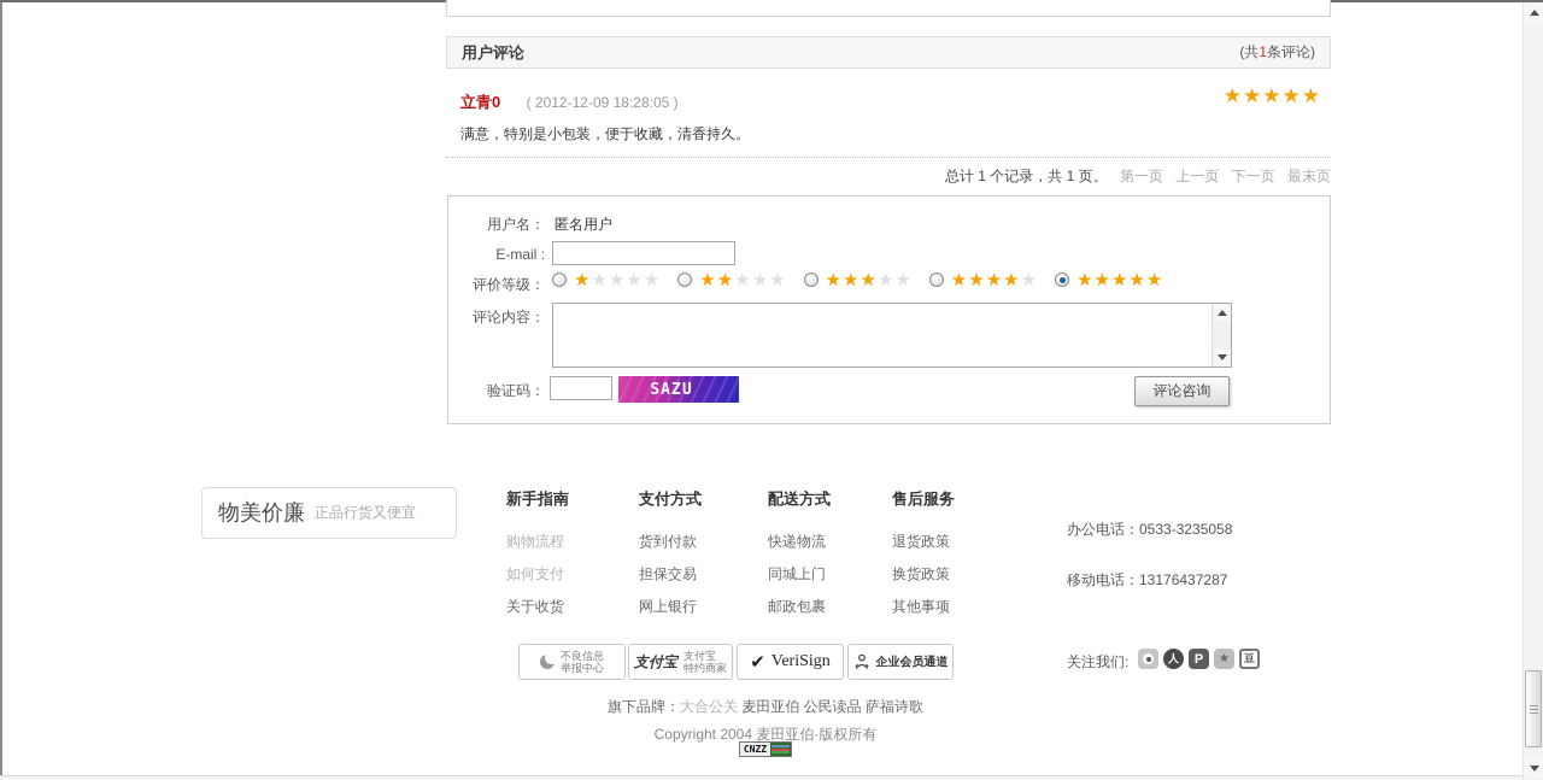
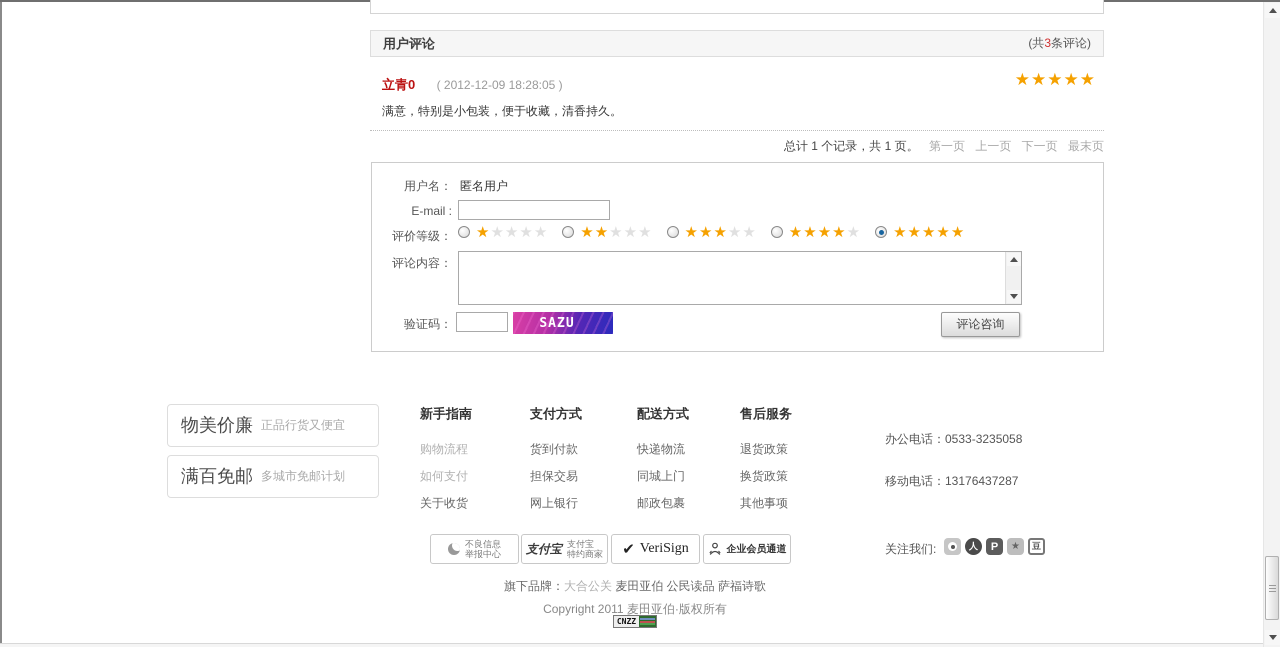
  用户评论
- (共1条评论)
+ (共3条评论)
  立青0 ( 2012-12-09 18:28:05 )
  满意，特别是小包装，便于收藏，清香持久。
  总计 1 个记录，共 1 页。 第一页 上一页 下一页 最末页
  用户名：
  匿名用户
  E-mail :
  评价等级：
  评论内容：
  验证码：
  SAZU
  评论咨询
  物美价廉
  正品行货又便宜
+ 满百免邮
+ 多城市免邮计划
  新手指南
  购物流程
  如何支付
  关于收货
  支付方式
  货到付款
  担保交易
  网上银行
  配送方式
  快递物流
  同城上门
  邮政包裹
  售后服务
  退货政策
  换货政策
  其他事项
  办公电话：0533-3235058
  移动电话：13176437287
  不良信息
  举报中心
  支付宝
  支付宝
  特约商家
  ✔
  VeriSign
  企业会员通道
  关注我们:
  人
  P
  ★
  豆
  旗下品牌：大合公关 麦田亚伯 公民读品 萨福诗歌
- Copyright 2004 麦田亚伯·版权所有
+ Copyright 2011 麦田亚伯·版权所有
  CNZZ
